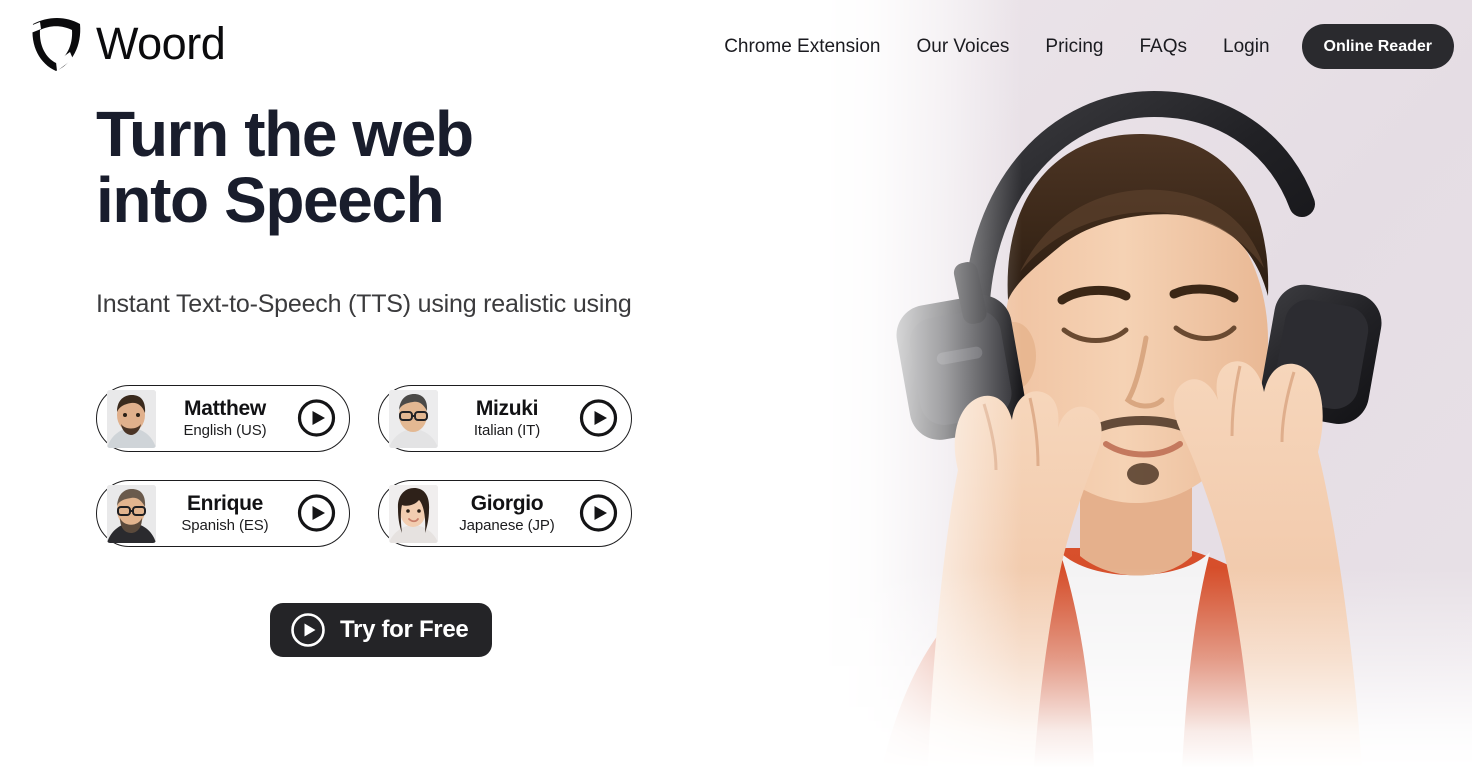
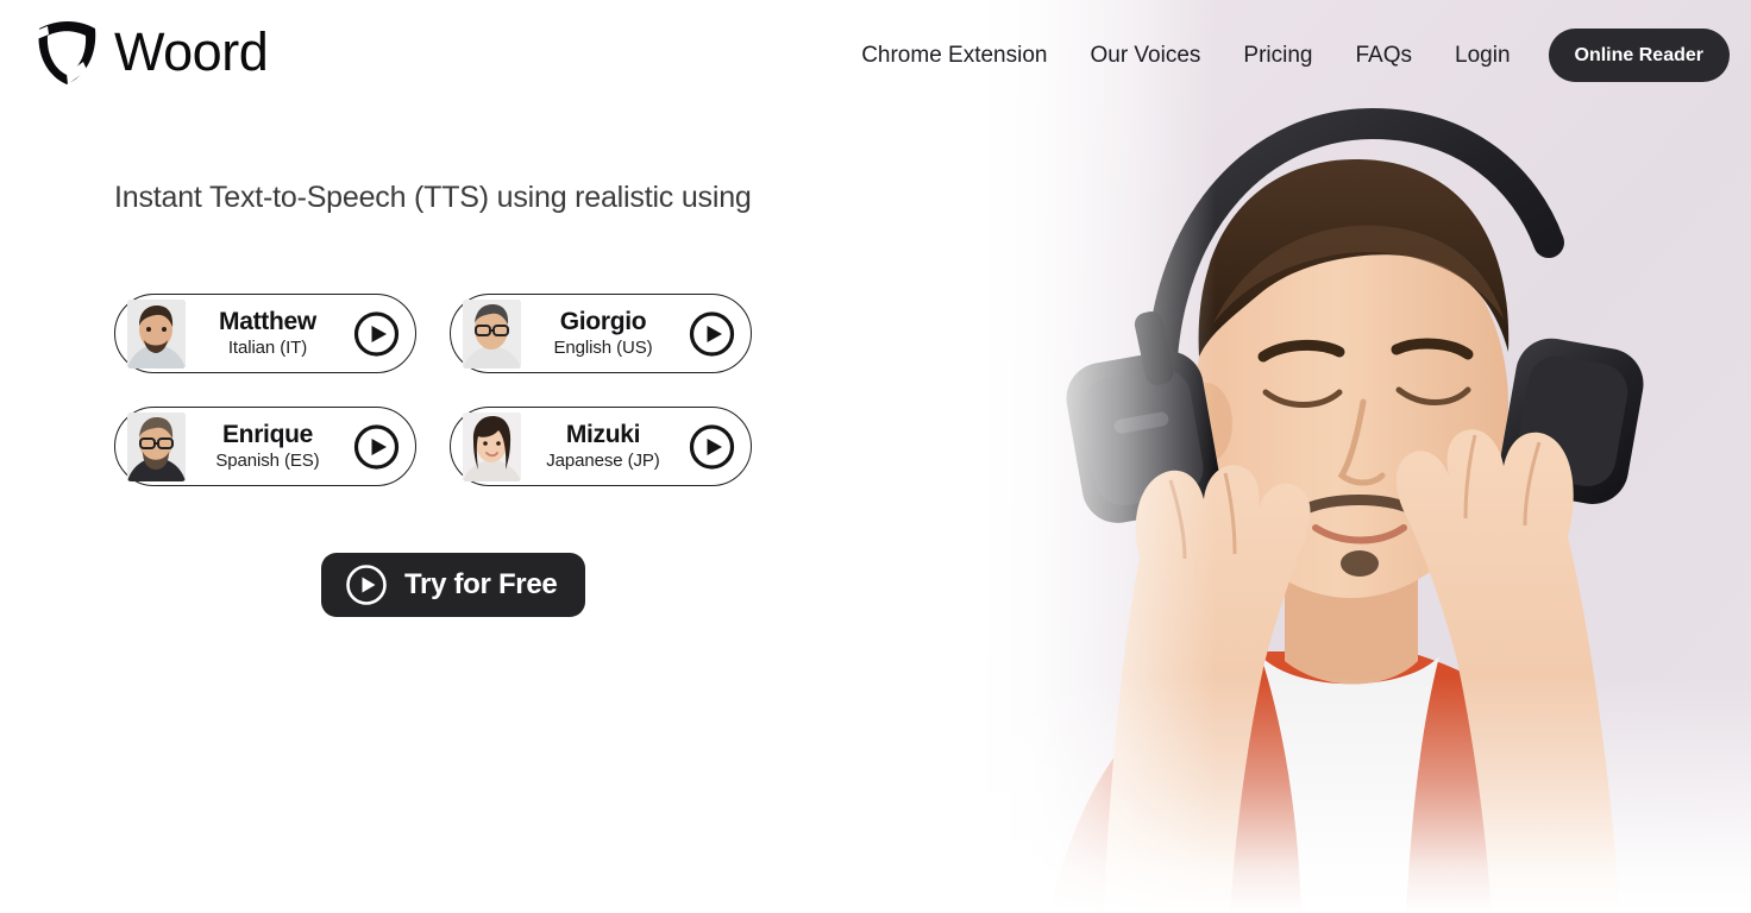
  Woord
  Chrome Extension
  Our Voices
  Pricing
  FAQs
  Login
  Online Reader
- Turn the web into Speech
  Instant Text-to-Speech (TTS) using realistic using
  Matthew
- English (US)
+ Italian (IT)
- Mizuki
+ Giorgio
- Italian (IT)
+ English (US)
  Enrique
  Spanish (ES)
- Giorgio
+ Mizuki
  Japanese (JP)
  Try for Free
